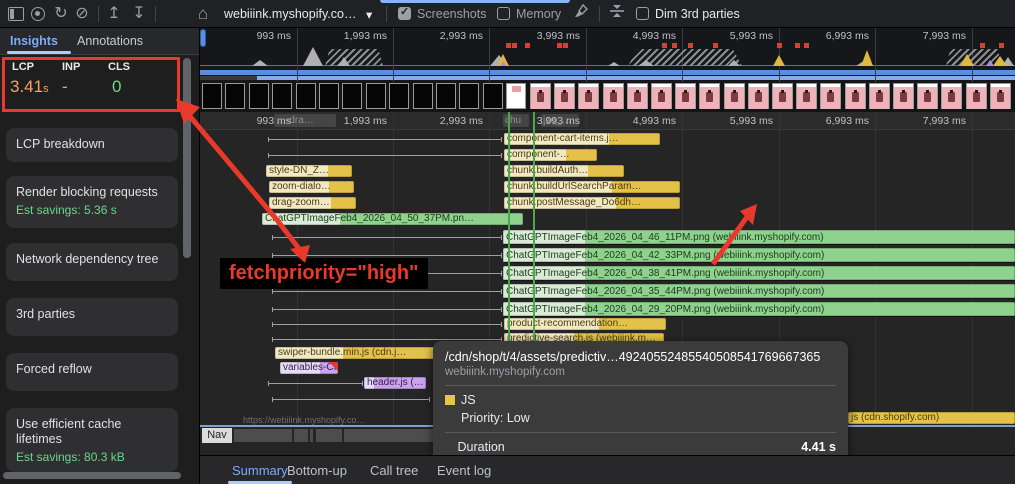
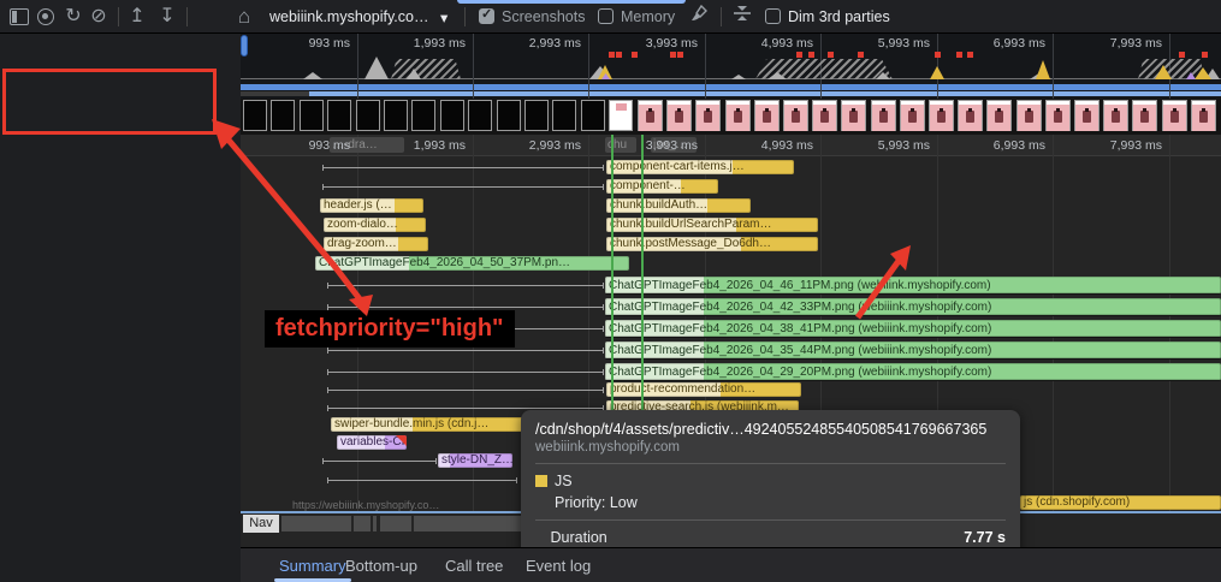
  ↻
  ⊘
  ↥
  ↧
  ⌂
  webiiink.myshopify.co…
  ▾
  Screenshots
  Memory
  Dim 3rd parties
- Insights
- Annotations
- LCP
- INP
- CLS
- 3.41s
- -
- 0
- LCP breakdown
- Render blocking requests
- Est savings: 5.36 s
- Network dependency tree
- 3rd parties
- Forced reflow
- Use efficient cache lifetimes
- Est savings: 80.3 kB
  https://webiiink.myshopify.co…
  Nav
  /cdn/shop/t/4/assets/predictiv…49240552485540508541769667365
  webiiink.myshopify.com
  JS
  Priority: Low
  Duration
- 4.41 s
+ 7.77 s
  Summary
  Bottom-up
  Call tree
  Event log
  fetchpriority="high"
  993 ms
  993 ms
  1,993 ms
  1,993 ms
  2,993 ms
  2,993 ms
  3,993 ms
  3,993 ms
  4,993 ms
  4,993 ms
  5,993 ms
  5,993 ms
  6,993 ms
  6,993 ms
  7,993 ms
  7,993 ms
  …-dra…
  ize_…
  ompnent-cart-items.j…
  ompnent-…
- style-DN_Z…
+ header.js (…
  hunk.buildAuth…
  zoom-dialo…
  hunk.buildUrlSearchParam…
  drag-zoom…
  hunk.postMessage_Do6dh…
  CatGPTImageFeb4_2026_04_50_37PM.pn…
  hatGPTImageFeb4_2026_04_46_11PM.png (weiiink.myshopify.com)
  hatGPTImageFeb4_2026_04_42_33PM.png (ebiiink.myshopify.com)
  hatGPTImageFeb4_2026_04_38_41PM.png (webiiink.myshopify.com)
  hatGPTImageFeb4_2026_04_35_44PM.png (webiiink.myshopify.com)
  hatGPTImageFeb4_2026_04_29_20PM.png (webiiink.myshopify.com)
  roduct-recommendation…
  redictive-search.js (webiiink.m…
  swiper-bundle.min.js (cdn.j…
  variables-CI
- header.js (…
+ style-DN_Z…
  js (cdn.shopify.com)
